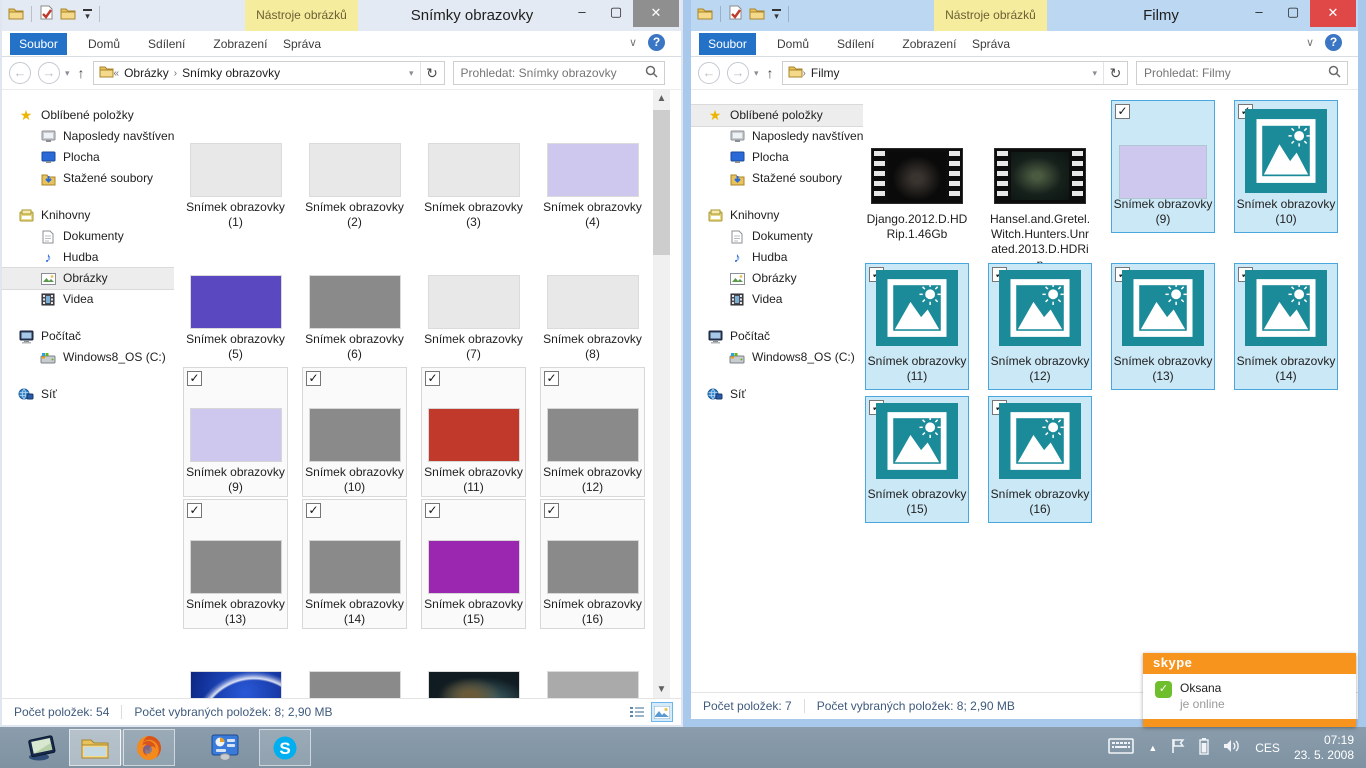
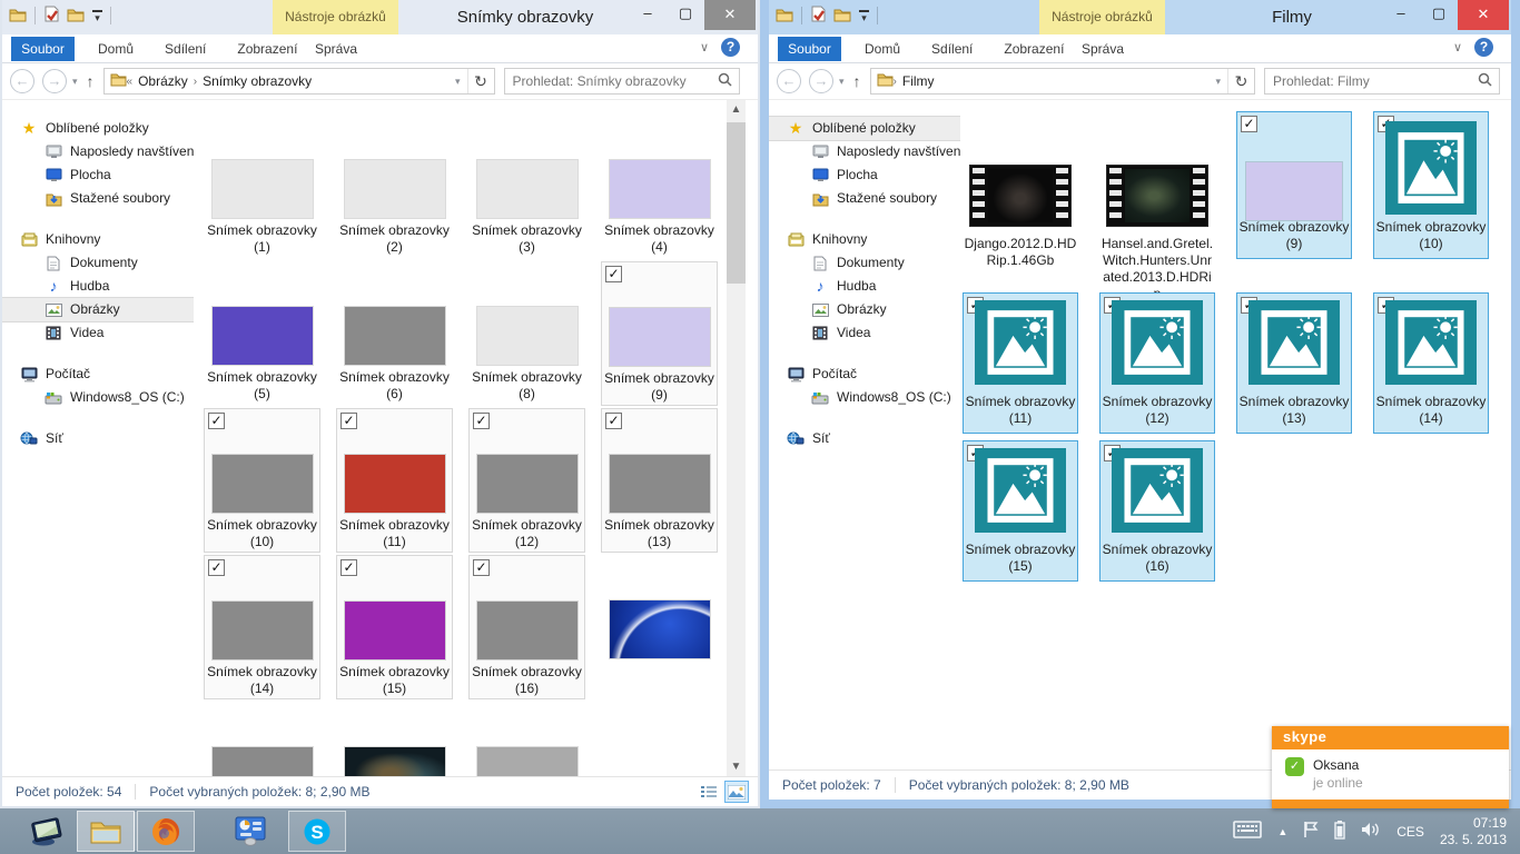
  ▾
  Nástroje obrázků
  Snímky obrazovky
  –
  ▢
  ✕
  Soubor
  Domů
  Sdílení
  Zobrazení
  Správa
  ∨
  ?
  ←
  →
  ▾
  ↑
  «
  Obrázky
  ›
  Snímky obrazovky
  ▾
  ↻
  Prohledat: Snímky obrazovky
  ★
  Oblíbené položky
  Naposledy navštíven
  Plocha
  Stažené soubory
  Knihovny
  Dokumenty
  ♪
  Hudba
  Obrázky
  Videa
  Počítač
  Windows8_OS (C:)
  Síť
  Snímek obrazovky (1)
  Snímek obrazovky (2)
  Snímek obrazovky (3)
  Snímek obrazovky (4)
  Snímek obrazovky (5)
  Snímek obrazovky (6)
- Snímek obrazovky (7)
  Snímek obrazovky (8)
  ✓
  Snímek obrazovky (9)
  ✓
  Snímek obrazovky (10)
  ✓
  Snímek obrazovky (11)
  ✓
  Snímek obrazovky (12)
  ✓
  Snímek obrazovky (13)
  ✓
  Snímek obrazovky (14)
  ✓
  Snímek obrazovky (15)
  ✓
  Snímek obrazovky (16)
  ▲
  ▼
  Počet položek: 54
  Počet vybraných položek: 8; 2,90 MB
  ▾
  Nástroje obrázků
  Filmy
  –
  ▢
  ✕
  Soubor
  Domů
  Sdílení
  Zobrazení
  Správa
  ∨
  ?
  ←
  →
  ▾
  ↑
  ›
  Filmy
  ▾
  ↻
  Prohledat: Filmy
  ★
  Oblíbené položky
  Naposledy navštíven
  Plocha
  Stažené soubory
  Knihovny
  Dokumenty
  ♪
  Hudba
  Obrázky
  Videa
  Počítač
  Windows8_OS (C:)
  Síť
  Django.2012.D.HDRip.1.46Gb
  Hansel.and.Gretel.Witch.Hunters.Unrated.2013.D.HDRi
  ✓
  Snímek obrazovky (9)
  Snímek obrazovky (10)
  Snímek obrazovky (11)
  Snímek obrazovky (12)
  Snímek obrazovky (13)
  Snímek obrazovky (14)
  Snímek obrazovky (15)
  Snímek obrazovky (16)
  Počet položek: 7
  Počet vybraných položek: 8; 2,90 MB
  skype
  ✓
  Oksana
  je online
  S
  ▲
  CES
  07:19
- 23. 5. 2008
+ 23. 5. 2013
